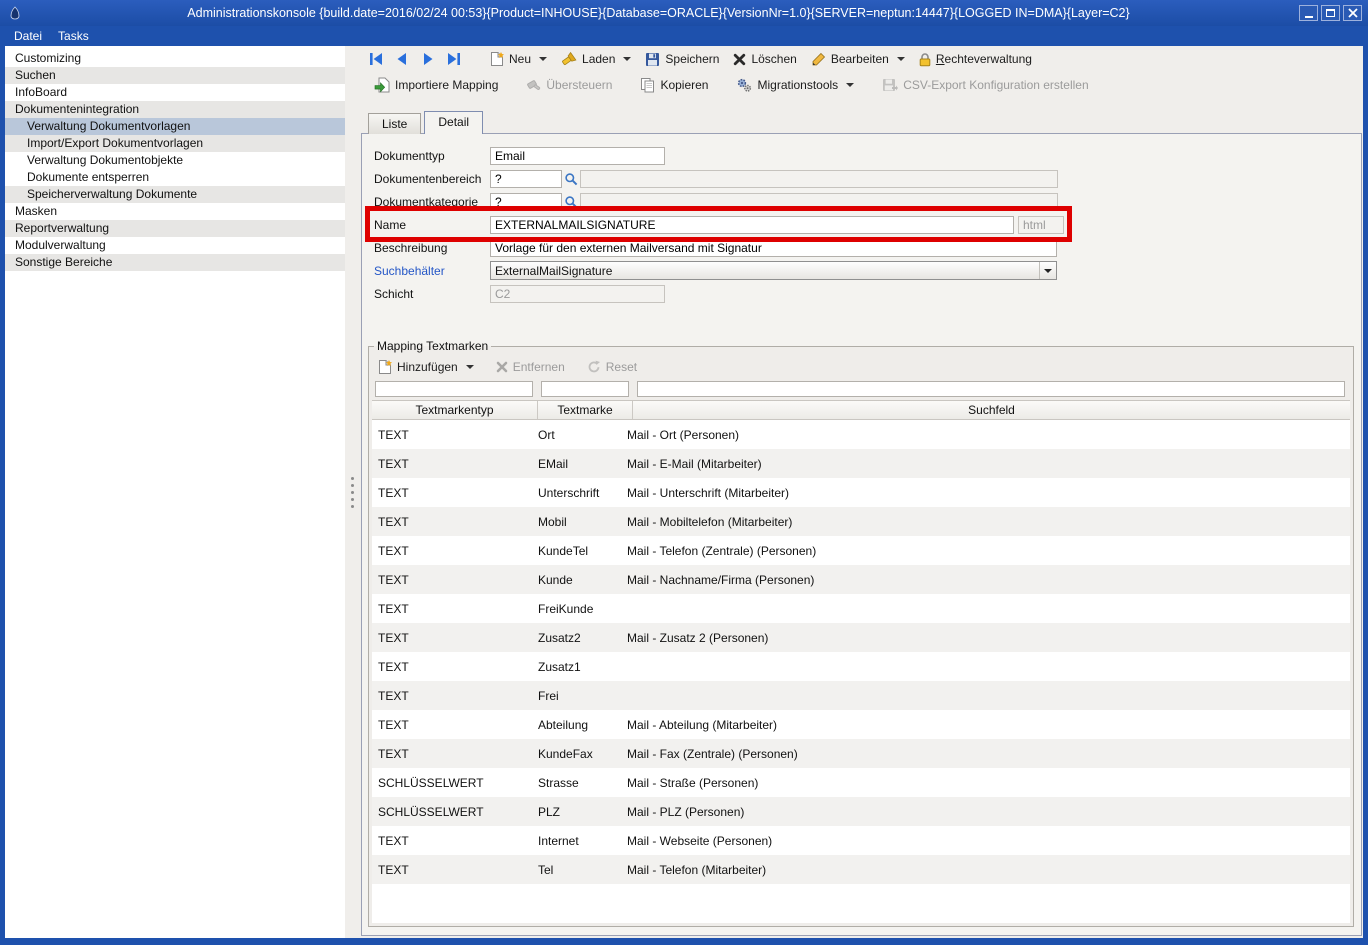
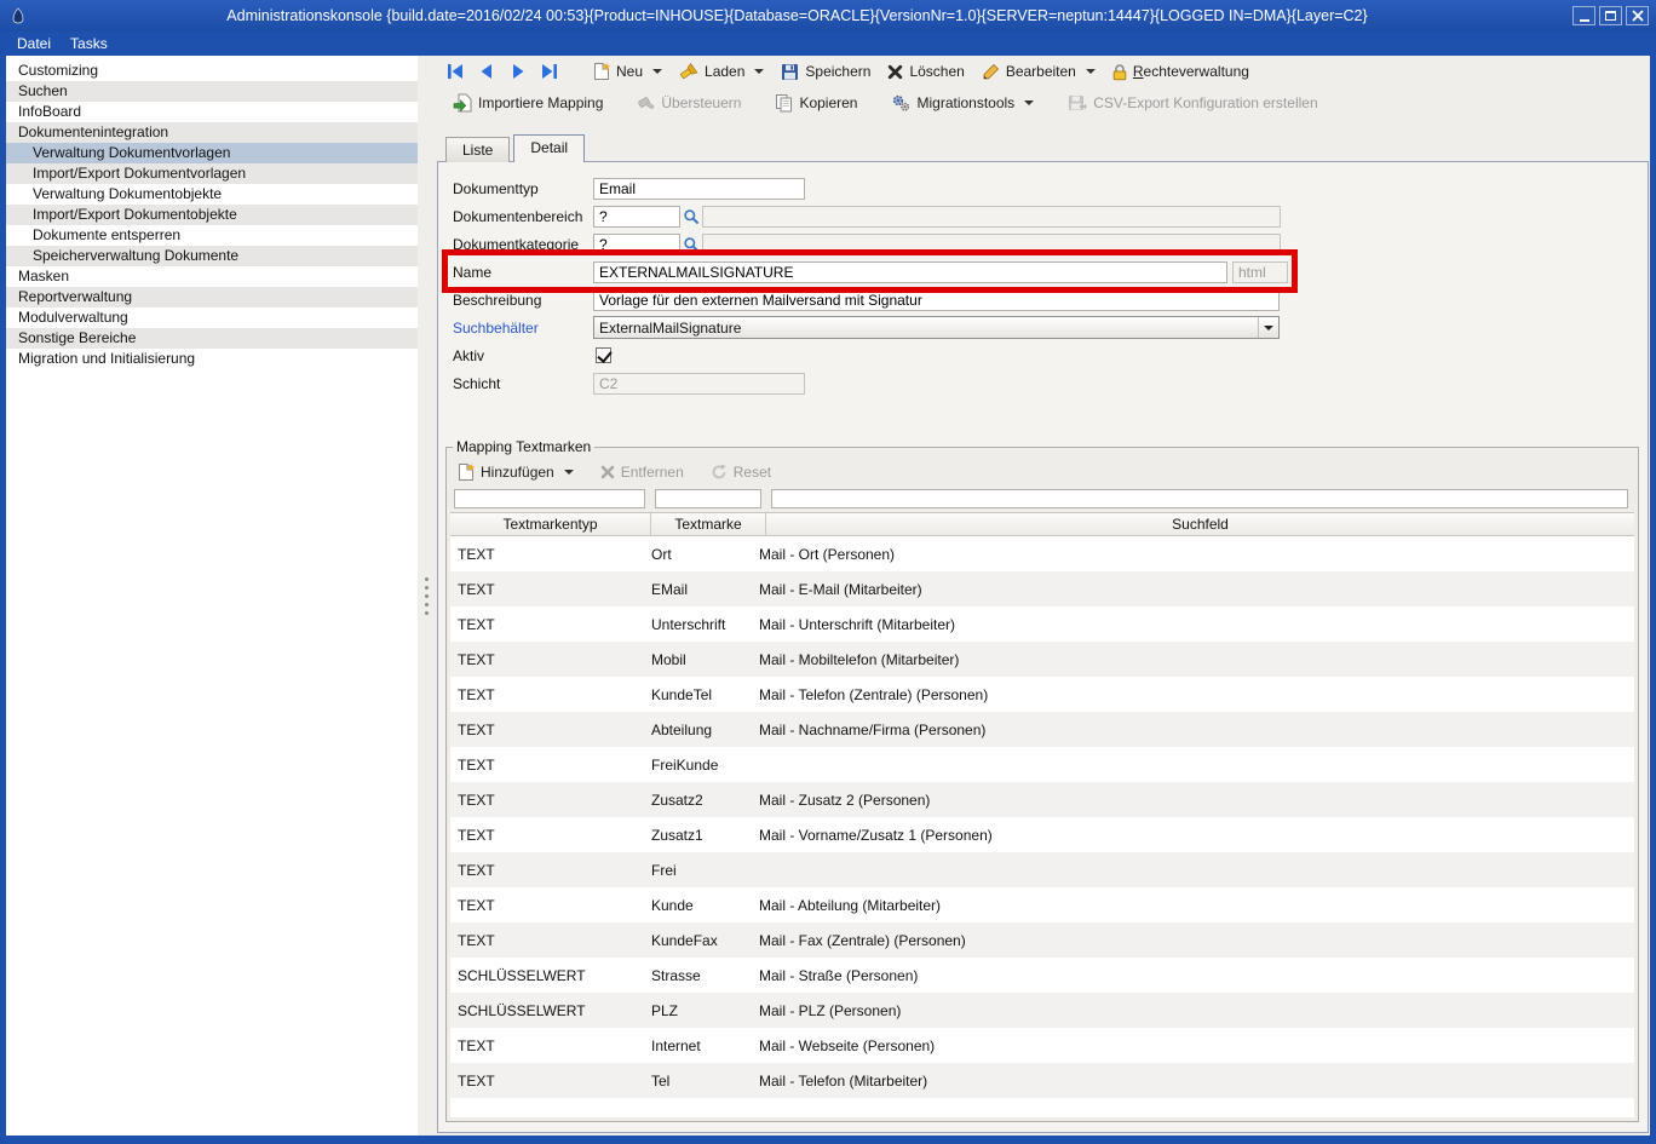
  Administrationskonsole {build.date=2016/02/24 00:53}{Product=INHOUSE}{Database=ORACLE}{VersionNr=1.0}{SERVER=neptun:14447}{LOGGED IN=DMA}{Layer=C2}
  Datei
  Tasks
  Customizing
  Suchen
  InfoBoard
  Dokumentenintegration
  Verwaltung Dokumentvorlagen
  Import/Export Dokumentvorlagen
  Verwaltung Dokumentobjekte
+ Import/Export Dokumentobjekte
  Dokumente entsperren
  Speicherverwaltung Dokumente
  Masken
  Reportverwaltung
  Modulverwaltung
  Sonstige Bereiche
+ Migration und Initialisierung
  Neu
  Laden
  Speichern
  Löschen
  Bearbeiten
  Rechteverwaltung
  Importiere Mapping
  Übersteuern
  Kopieren
  Migrationstools
  CSV-Export Konfiguration erstellen
  Liste
  Detail
  Dokumenttyp
  Email
  Dokumentenbereich
  ?
  Dokumentkategorie
  ?
  Name
  EXTERNALMAILSIGNATURE
  html
  Beschreibung
  Vorlage für den externen Mailversand mit Signatur
  Suchbehälter
  ExternalMailSignature
+ Aktiv
  Schicht
  C2
  Mapping Textmarken
  Hinzufügen
  Entfernen
  Reset
  Textmarkentyp
  Textmarke
  Suchfeld
  TEXT
  Ort
  Mail - Ort (Personen)
  TEXT
  EMail
  Mail - E-Mail (Mitarbeiter)
  TEXT
  Unterschrift
  Mail - Unterschrift (Mitarbeiter)
  TEXT
  Mobil
  Mail - Mobiltelefon (Mitarbeiter)
  TEXT
  KundeTel
  Mail - Telefon (Zentrale) (Personen)
  TEXT
- Kunde
+ Abteilung
  Mail - Nachname/Firma (Personen)
  TEXT
  FreiKunde
  TEXT
  Zusatz2
  Mail - Zusatz 2 (Personen)
  TEXT
  Zusatz1
+ Mail - Vorname/Zusatz 1 (Personen)
  TEXT
  Frei
  TEXT
- Abteilung
+ Kunde
  Mail - Abteilung (Mitarbeiter)
  TEXT
  KundeFax
  Mail - Fax (Zentrale) (Personen)
  SCHLÜSSELWERT
  Strasse
  Mail - Straße (Personen)
  SCHLÜSSELWERT
  PLZ
  Mail - PLZ (Personen)
  TEXT
  Internet
  Mail - Webseite (Personen)
  TEXT
  Tel
  Mail - Telefon (Mitarbeiter)
